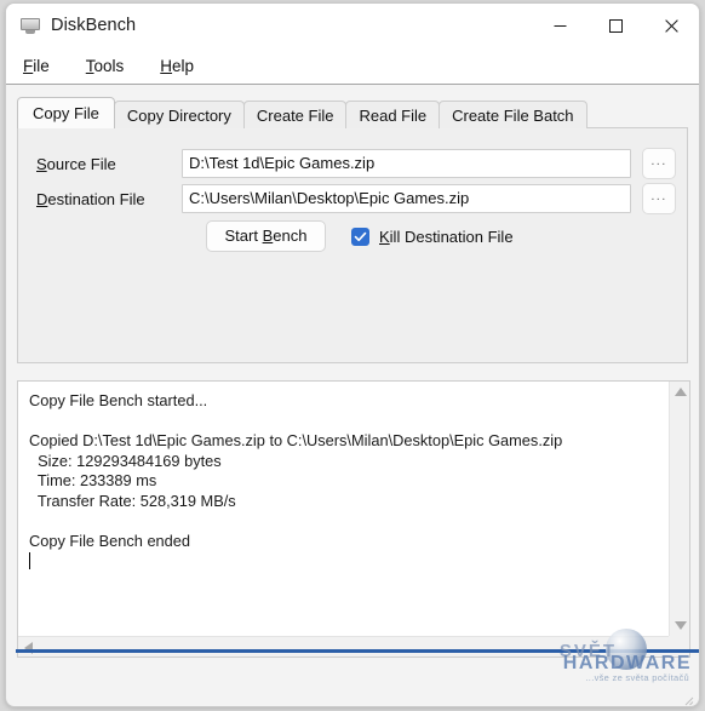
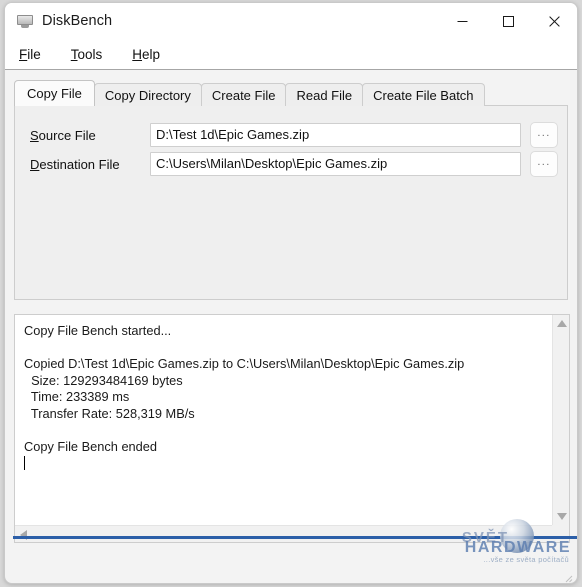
  DiskBench
  File
  Tools
  Help
  Copy File
  Copy Directory
  Create File
  Read File
  Create File Batch
  Source File
  D:\Test 1d\Epic Games.zip
  ...
  Destination File
  C:\Users\Milan\Desktop\Epic Games.zip
  ...
- Start Bench
- Kill Destination File
  Copy File Bench started...
  Copied D:\Test 1d\Epic Games.zip to C:\Users\Milan\Desktop\Epic Games.zip
  Size: 129293484169 bytes
  Time: 233389 ms
  Transfer Rate: 528,319 MB/s
  Copy File Bench ended
  SVĚT
  HARDWARE
  ...vše ze světa počítačů
